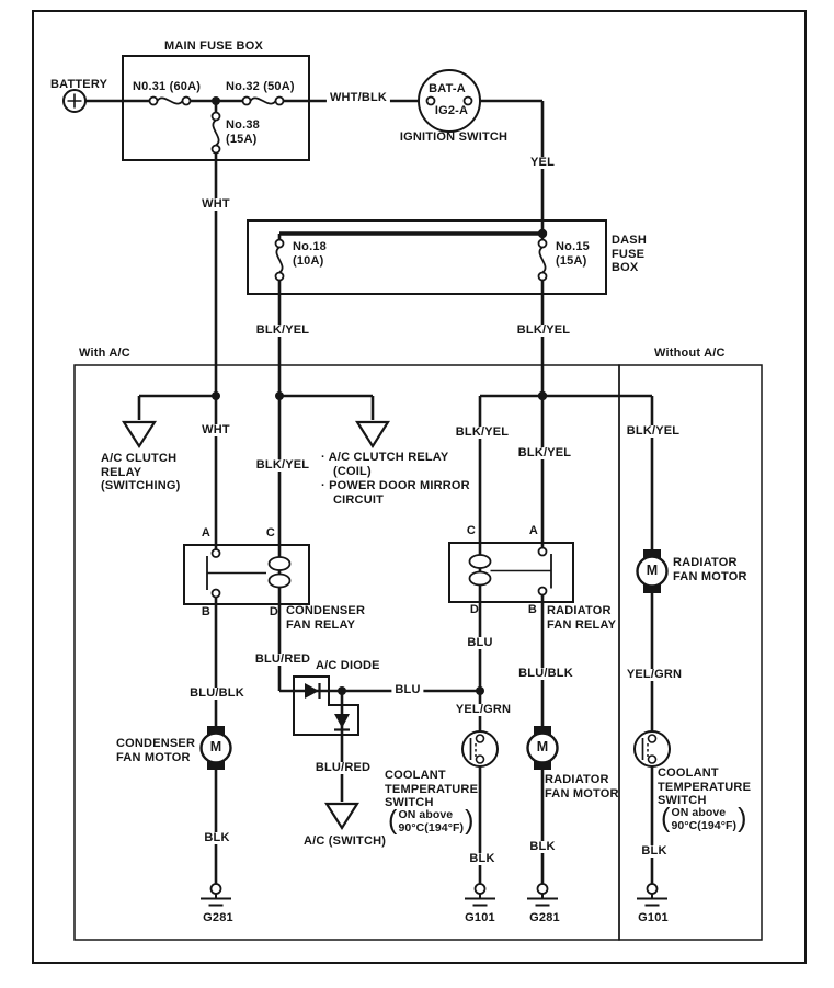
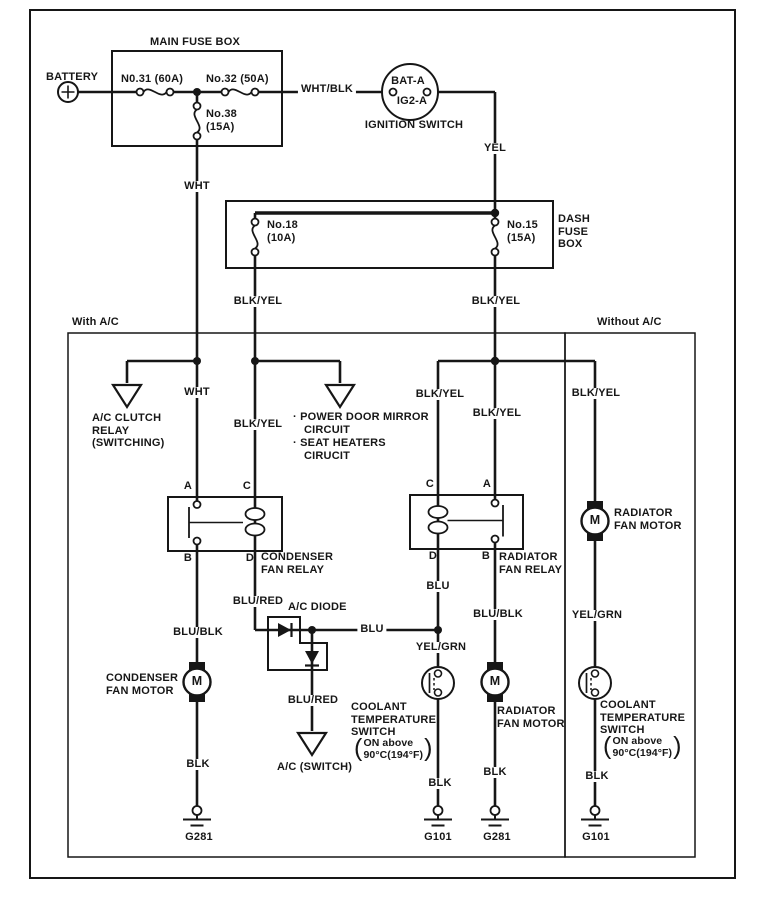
  BATTERY
  MAIN FUSE BOX
  N0.31 (60A)
  No.32 (50A)
  No.38
  (15A)
  WHT/BLK
  BAT-A
  IG2-A
  IGNITION SWITCH
  YEL
  DASH
  FUSE
  BOX
  No.18
  (10A)
  No.15
  (15A)
  BLK/YEL
  BLK/YEL
  With A/C
  Without A/C
  WHT
  WHT
  BLK/YEL
  BLK/YEL
  BLK/YEL
  BLK/YEL
  A/C CLUTCH
  RELAY
  (SWITCHING)
- A/C CLUTCH RELAY
- (COIL)
  POWER DOOR MIRROR
  CIRCUIT
+ SEAT HEATERS
+ CIRUCIT
  A
  C
  B
  D
  CONDENSER
  FAN RELAY
  C
  A
  D
  B
  RADIATOR
  FAN RELAY
  BLU/RED
  A/C DIODE
  BLU
  BLU
  BLU/BLK
  BLU/BLK
  YEL/GRN
  YEL/GRN
  BLU/RED
  CONDENSER
  FAN MOTOR
  M
  M
  M
  RADIATOR
  FAN MOTOR
  RADIATOR
  FAN MOTOR
  COOLANT
  TEMPERATURE
  SWITCH
  (
  ON above
  90°C(194°F)
  )
  COOLANT
  TEMPERATURE
  SWITCH
  (
  ON above
  90°C(194°F)
  )
  A/C (SWITCH)
  BLK
  BLK
  BLK
  BLK
  G281
  G101
  G281
  G101
